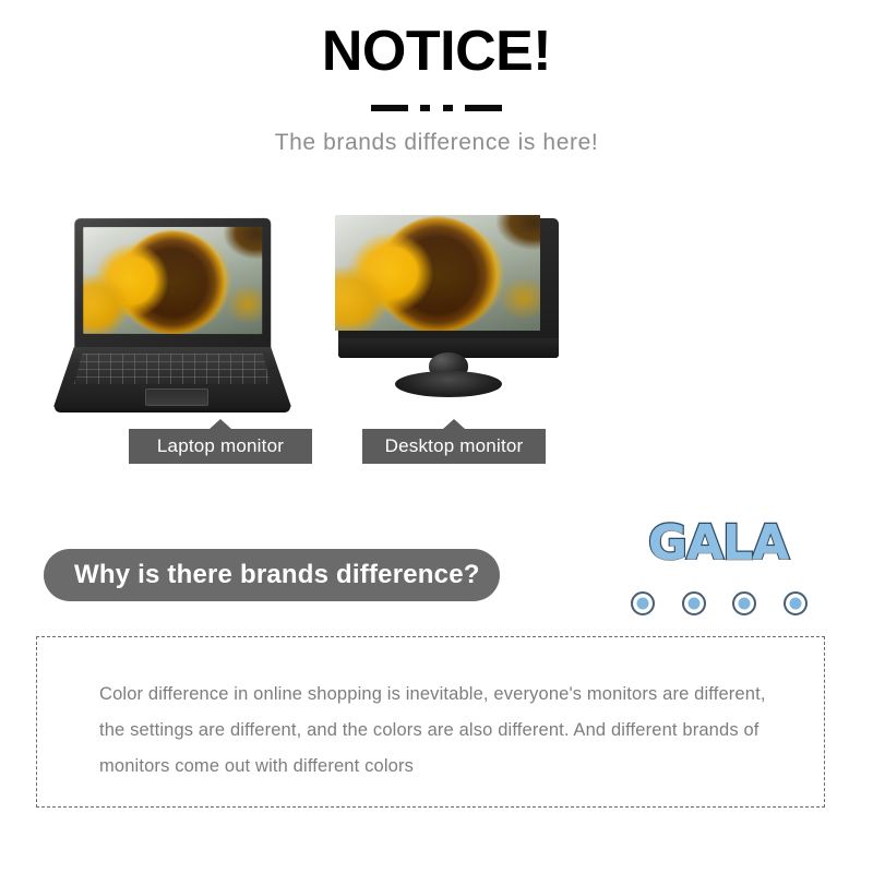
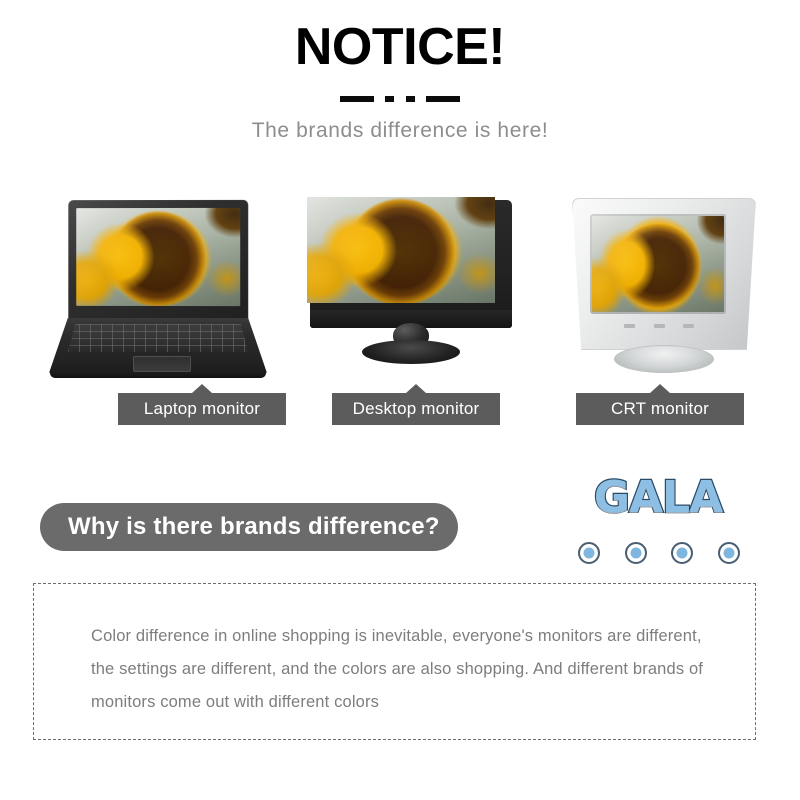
  NOTICE!
  The brands difference is here!
  Laptop monitor
  Desktop monitor
+ CRT monitor
  Why is there brands difference?
  GALA
- Color difference in online shopping is inevitable, everyone's monitors are different, the settings are different, and the colors are also different. And different brands of monitors come out with different colors
+ Color difference in online shopping is inevitable, everyone's monitors are different, the settings are different, and the colors are also shopping. And different brands of monitors come out with different colors
